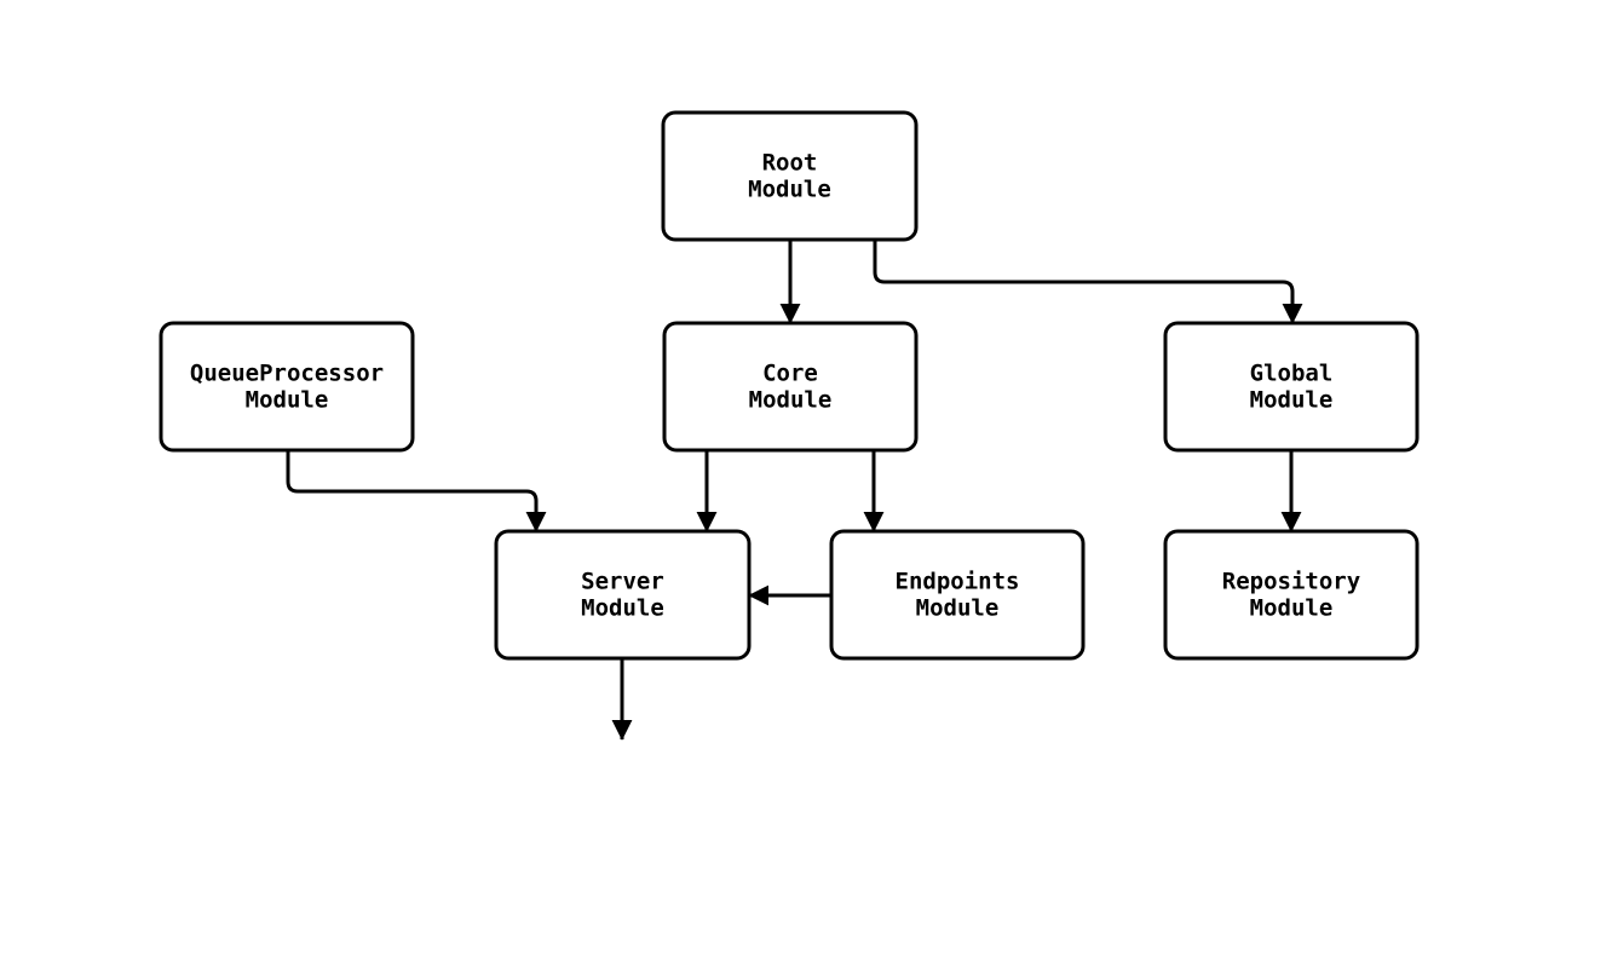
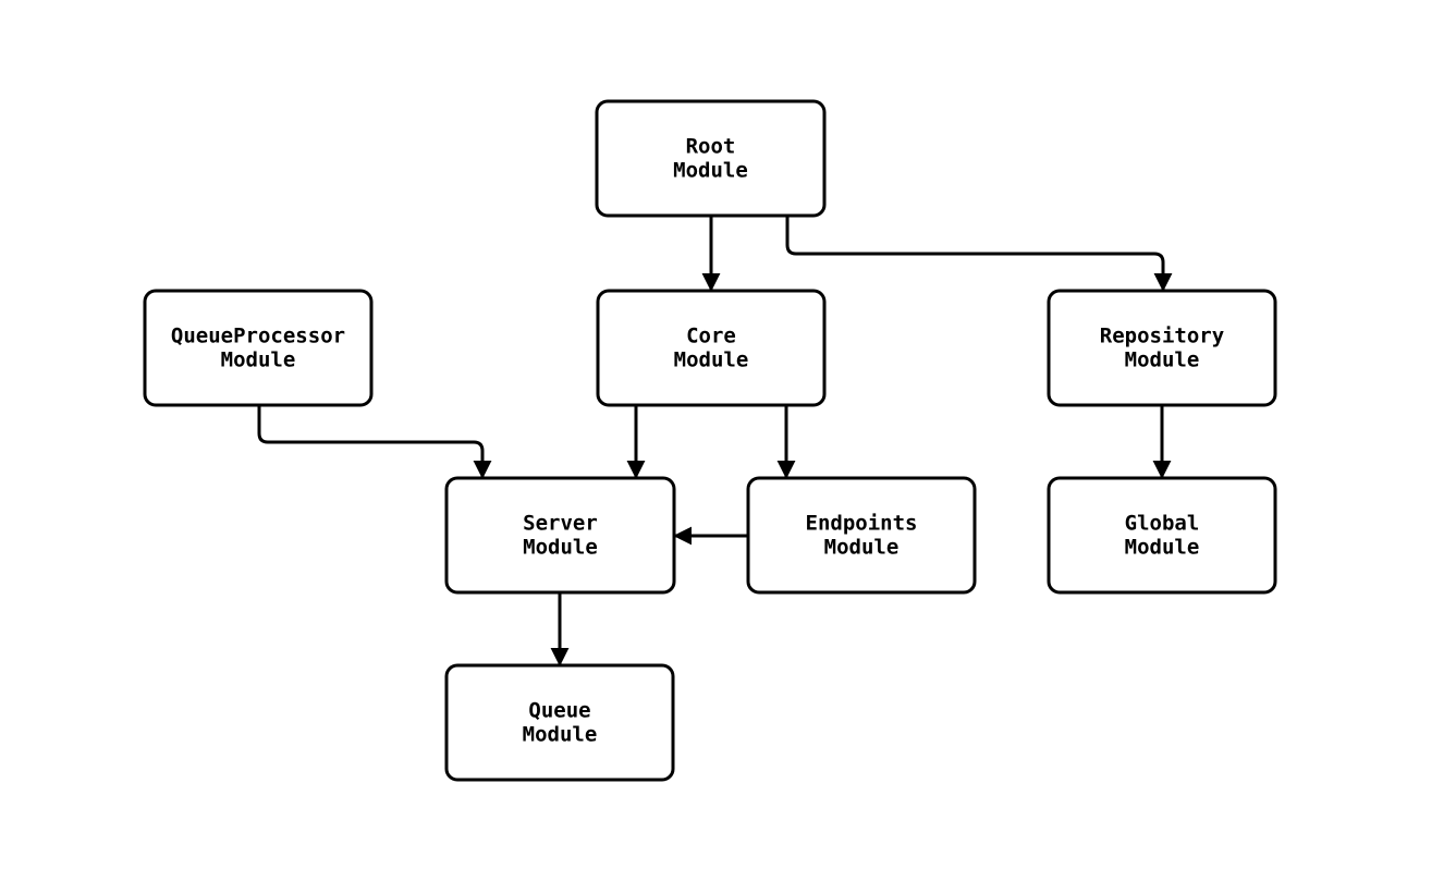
  Root Module
  QueueProcessor Module
  Core Module
- Global Module
+ Repository Module
  Server Module
  Endpoints Module
- Repository Module
+ Global Module
+ Queue Module
